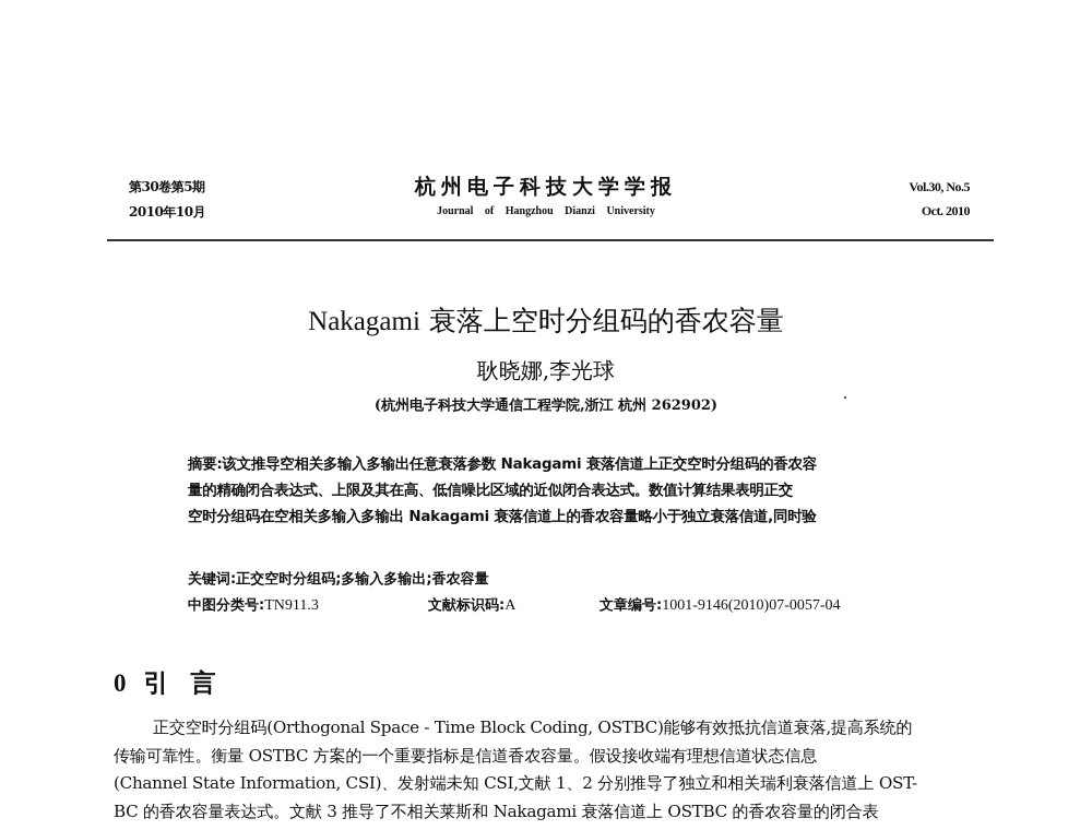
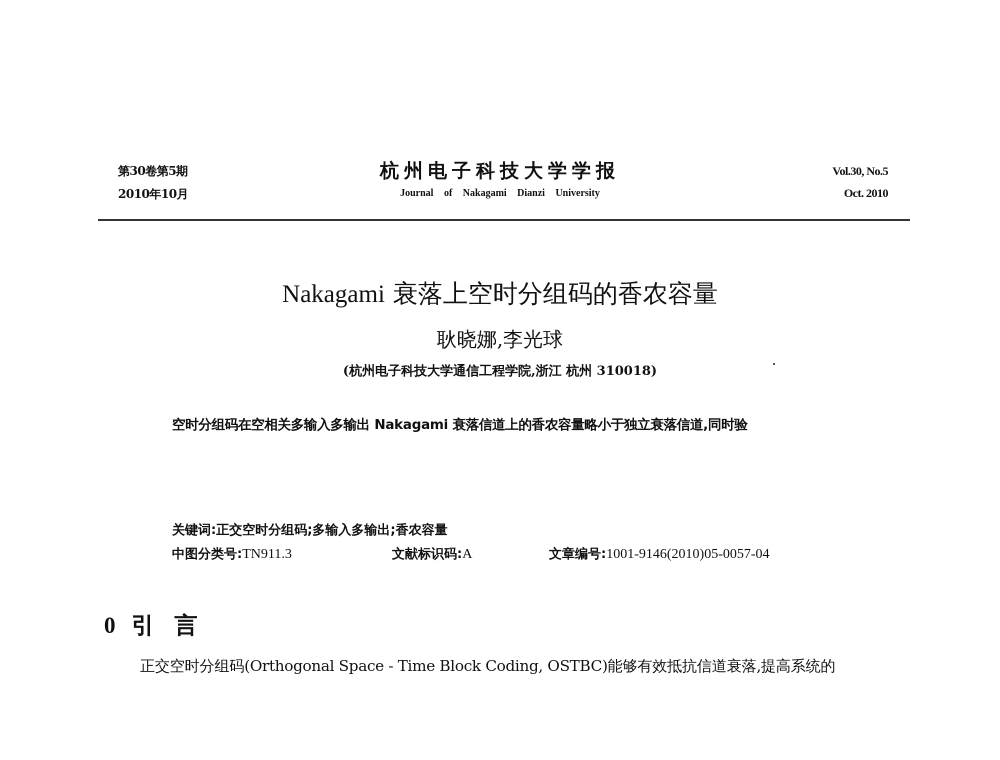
  第30卷第5期
  2010年10月
  杭州电子科技大学学报
- Journal of Hangzhou Dianzi University
+ Journal of Nakagami Dianzi University
  Vol.30, No.5
  Oct. 2010
  Nakagami 衰落上空时分组码的香农容量
  耿晓娜,李光球
- (杭州电子科技大学通信工程学院,浙江 杭州 262902)
+ (杭州电子科技大学通信工程学院,浙江 杭州 310018)
- 摘要:该文推导空相关多输入多输出任意衰落参数 Nakagami 衰落信道上正交空时分组码的香农容
- 量的精确闭合表达式、上限及其在高、低信噪比区域的近似闭合表达式。数值计算结果表明正交
  空时分组码在空相关多输入多输出 Nakagami 衰落信道上的香农容量略小于独立衰落信道,同时验
  关键词:正交空时分组码;多输入多输出;香农容量
  中图分类号:TN911.3
  文献标识码:A
- 文章编号:1001-9146(2010)07-0057-04
+ 文章编号:1001-9146(2010)05-0057-04
  0 引 言
  正交空时分组码(Orthogonal Space - Time Block Coding, OSTBC)能够有效抵抗信道衰落,提高系统的
- 传输可靠性。衡量 OSTBC 方案的一个重要指标是信道香农容量。假设接收端有理想信道状态信息
- (Channel State Information, CSI)、发射端未知 CSI,文献 1、2 分别推导了独立和相关瑞利衰落信道上 OST-
- BC 的香农容量表达式。文献 3 推导了不相关莱斯和 Nakagami 衰落信道上 OSTBC 的香农容量的闭合表
